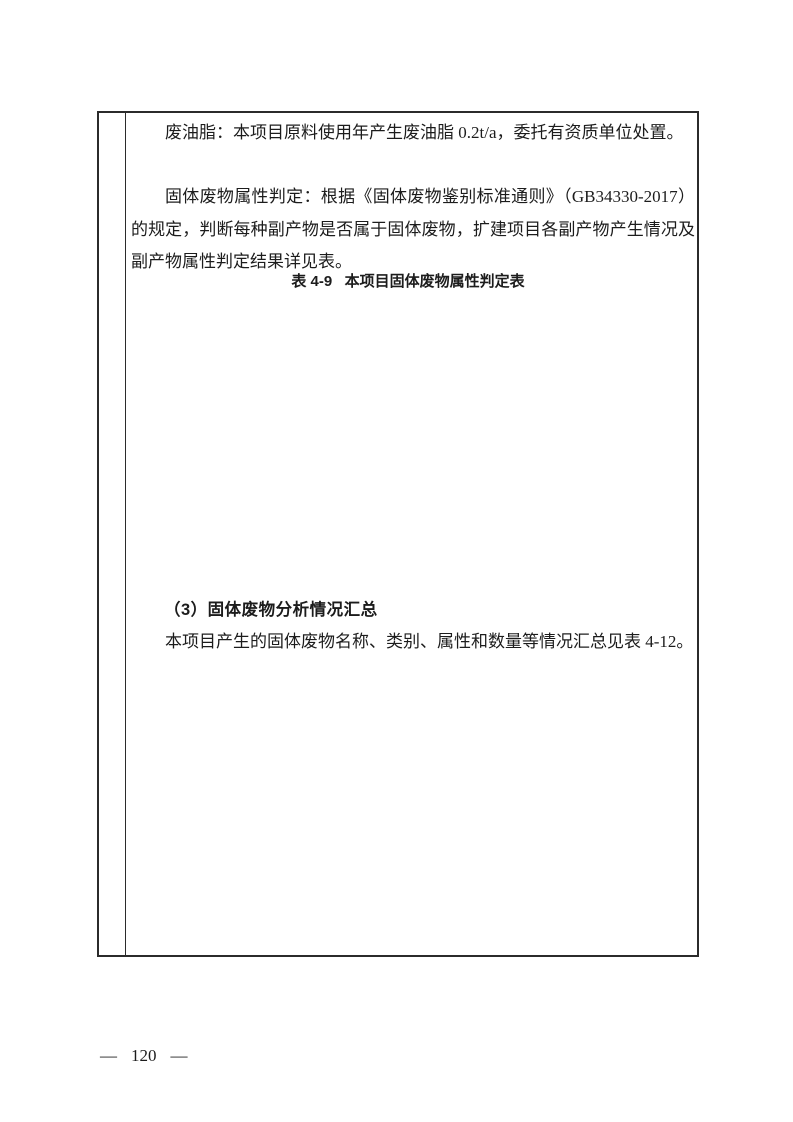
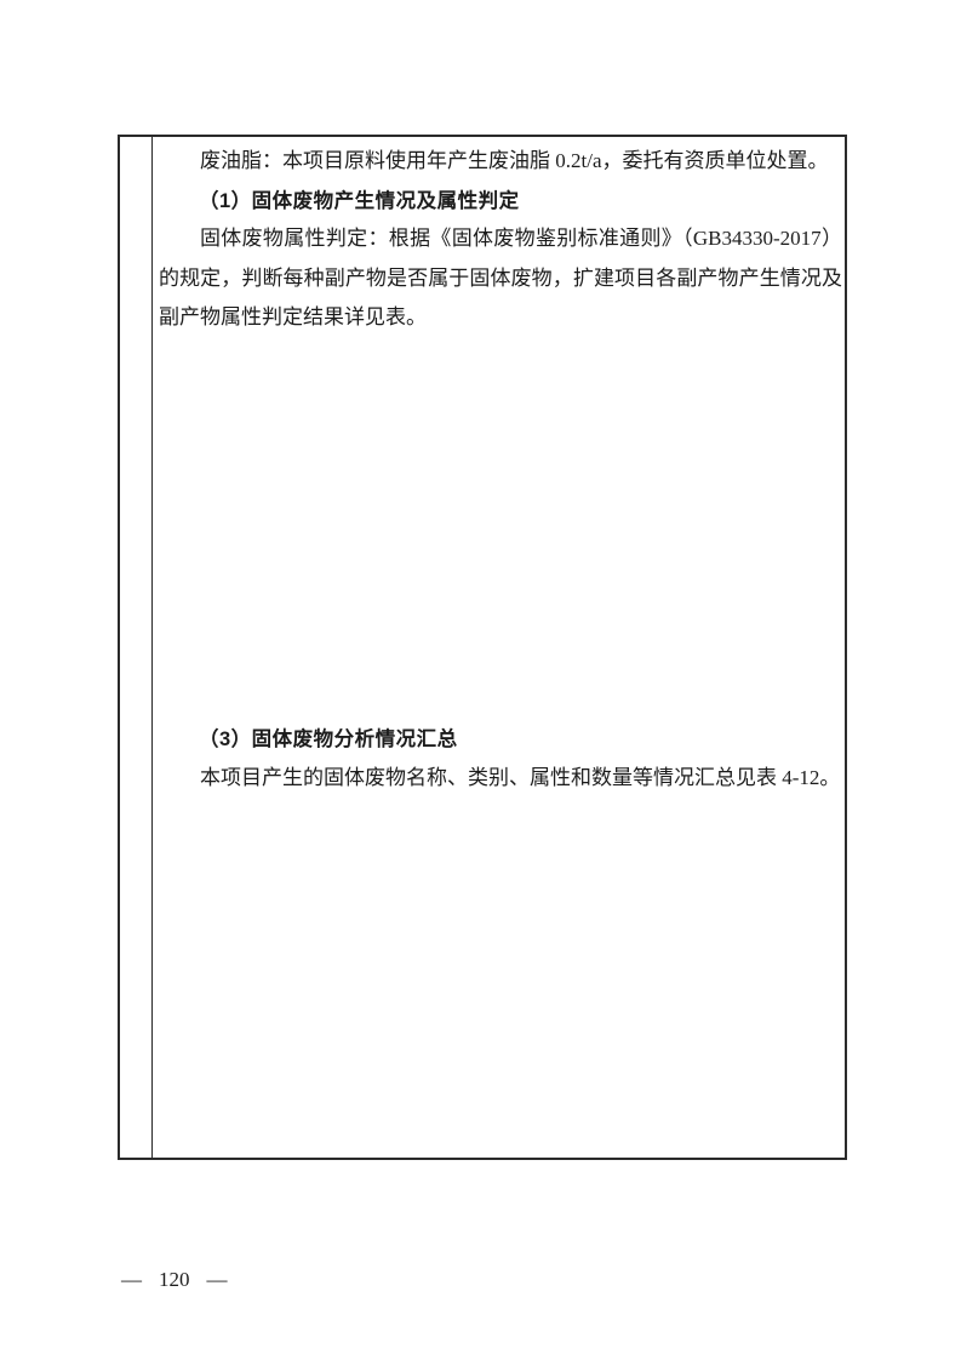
  废油脂：本项目原料使用年产生废油脂 0.2t/a，委托有资质单位处置。
+ （1）固体废物产生情况及属性判定
  固体废物属性判定：根据《固体废物鉴别标准通则》（GB34330-2017）的规定，判断每种副产物是否属于固体废物，扩建项目各副产物产生情况及副产物属性判定结果详见表。
- 表 4-9 本项目固体废物属性判定表
  （3）固体废物分析情况汇总
  本项目产生的固体废物名称、类别、属性和数量等情况汇总见表 4-12。
  —
  120
  —
